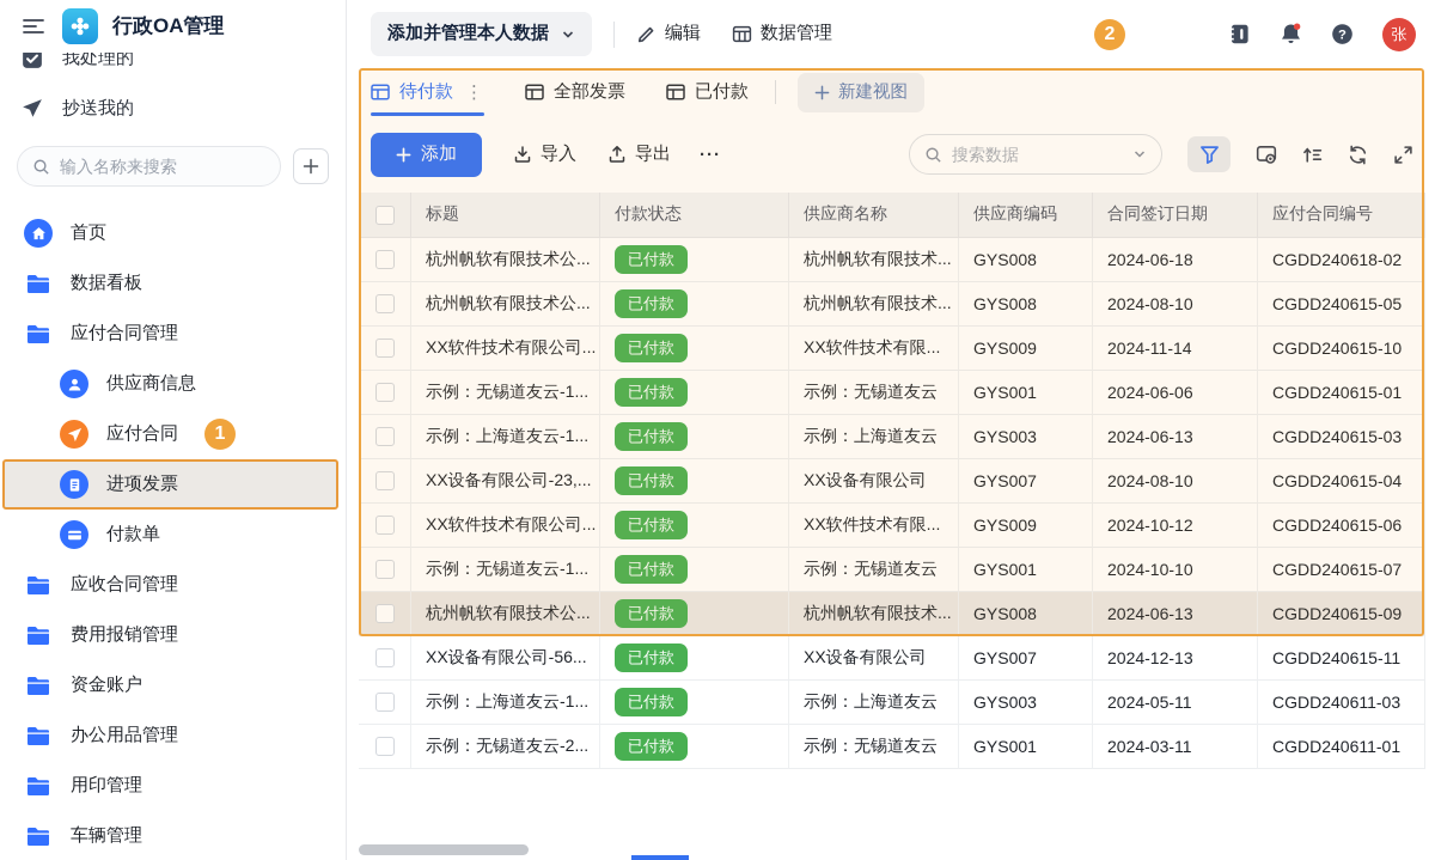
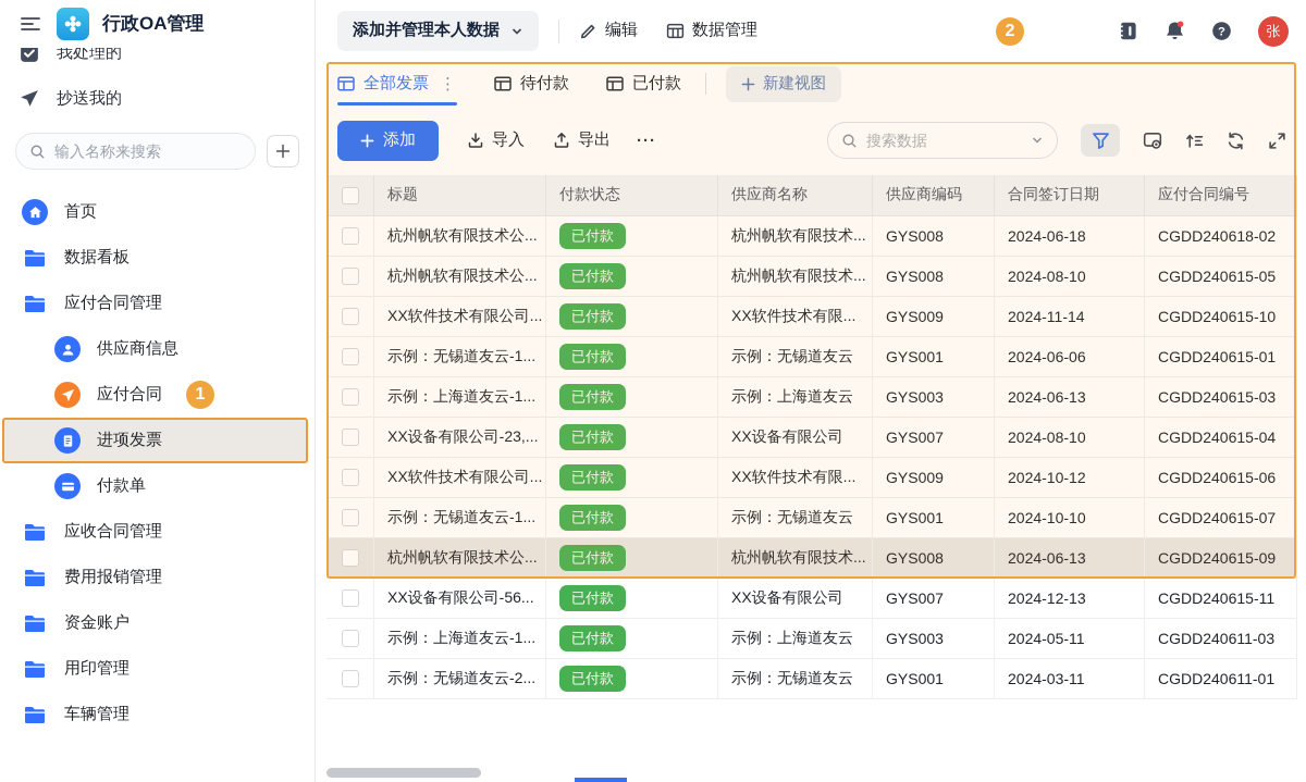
  行政OA管理
  我处理的
  抄送我的
  输入名称来搜索
  首页
  数据看板
  应付合同管理
  供应商信息
  应付合同
  1
  进项发票
  付款单
  应收合同管理
  费用报销管理
  资金账户
- 办公用品管理
  用印管理
  车辆管理
  添加并管理本人数据
  编辑
  数据管理
  2
  ?
  张
- 待付款
+ 全部发票
  ⋮
- 全部发票
+ 待付款
  已付款
  新建视图
  添加
  导入
  导出
  ···
  搜索数据
  标题
  付款状态
  供应商名称
  供应商编码
  合同签订日期
  应付合同编号
  杭州帆软有限技术公...
  已付款
  杭州帆软有限技术...
  GYS008
  2024-06-18
  CGDD240618-02
  杭州帆软有限技术公...
  已付款
  杭州帆软有限技术...
  GYS008
  2024-08-10
  CGDD240615-05
  XX软件技术有限公司...
  已付款
  XX软件技术有限...
  GYS009
  2024-11-14
  CGDD240615-10
  示例：无锡道友云-1...
  已付款
  示例：无锡道友云
  GYS001
  2024-06-06
  CGDD240615-01
  示例：上海道友云-1...
  已付款
  示例：上海道友云
  GYS003
  2024-06-13
  CGDD240615-03
  XX设备有限公司-23,...
  已付款
  XX设备有限公司
  GYS007
  2024-08-10
  CGDD240615-04
  XX软件技术有限公司...
  已付款
  XX软件技术有限...
  GYS009
  2024-10-12
  CGDD240615-06
  示例：无锡道友云-1...
  已付款
  示例：无锡道友云
  GYS001
  2024-10-10
  CGDD240615-07
  杭州帆软有限技术公...
  已付款
  杭州帆软有限技术...
  GYS008
  2024-06-13
  CGDD240615-09
  XX设备有限公司-56...
  已付款
  XX设备有限公司
  GYS007
  2024-12-13
  CGDD240615-11
  示例：上海道友云-1...
  已付款
  示例：上海道友云
  GYS003
  2024-05-11
  CGDD240611-03
  示例：无锡道友云-2...
  已付款
  示例：无锡道友云
  GYS001
  2024-03-11
  CGDD240611-01
